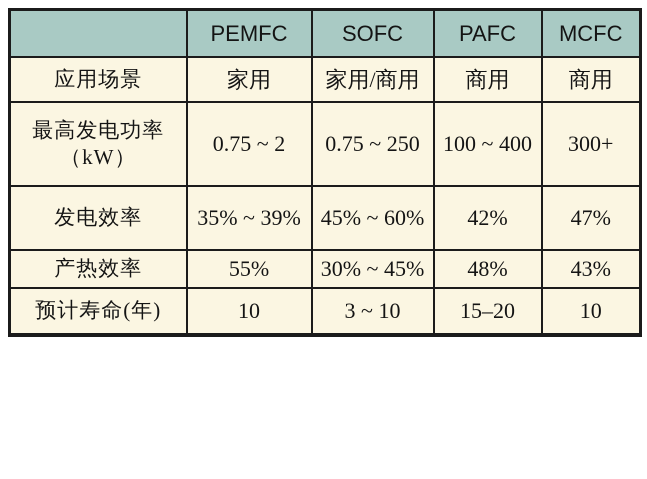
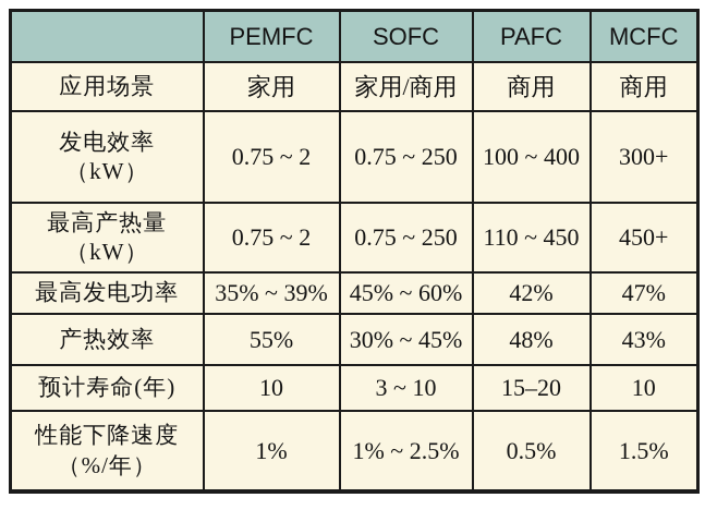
  	PEMFC	SOFC	PAFC	MCFC
  应用场景	家用	家用/商用	商用	商用
- 最高发电功率 （kW）	0.75 ~ 2	0.75 ~ 250	100 ~ 400	300+
+ 发电效率 （kW）	0.75 ~ 2	0.75 ~ 250	100 ~ 400	300+
+ 最高产热量 （kW）	0.75 ~ 2	0.75 ~ 250	110 ~ 450	450+
- 发电效率	35% ~ 39%	45% ~ 60%	42%	47%
+ 最高发电功率	35% ~ 39%	45% ~ 60%	42%	47%
  产热效率	55%	30% ~ 45%	48%	43%
  预计寿命(年)	10	3 ~ 10	15–20	10
+ 性能下降速度 （%/年）	1%	1% ~ 2.5%	0.5%	1.5%
